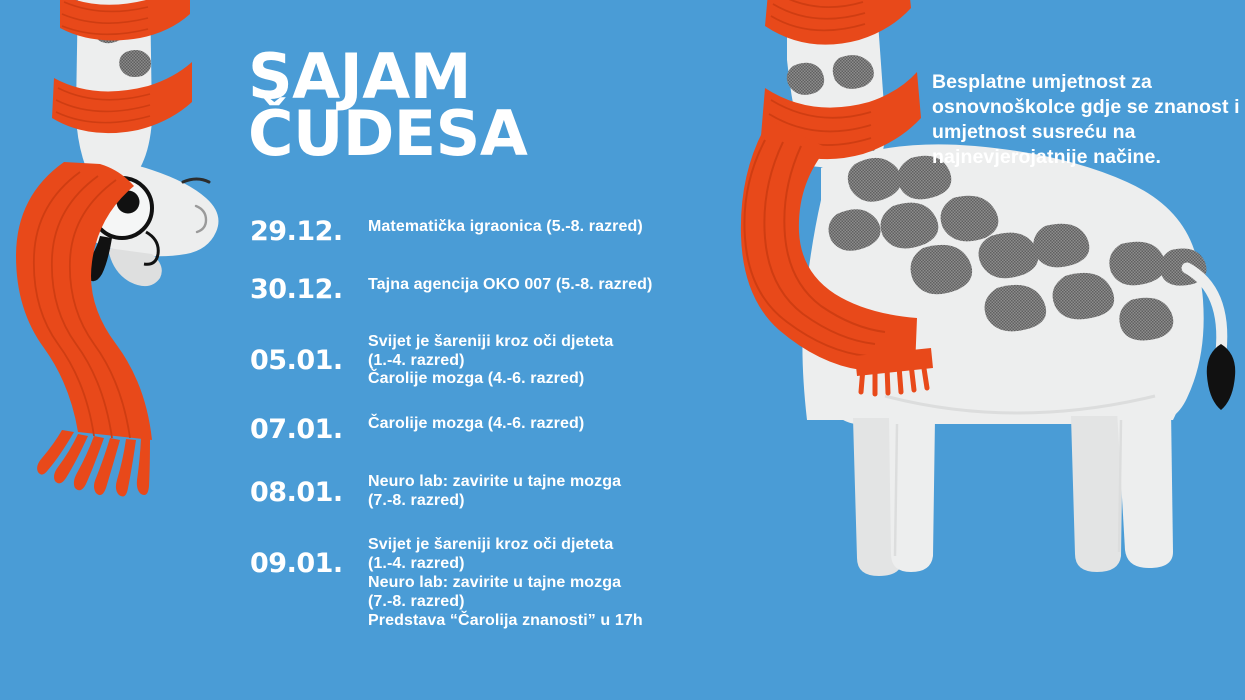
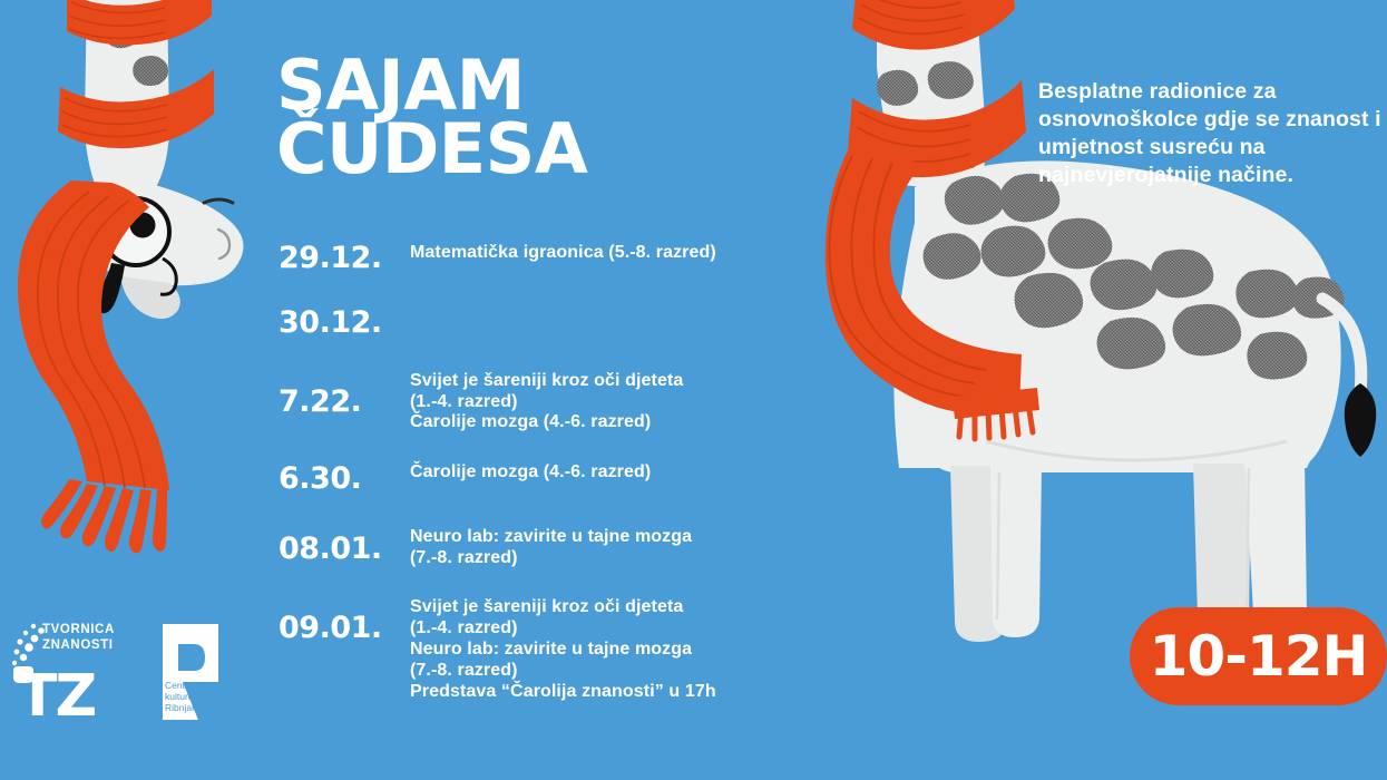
  SAJAM ČUDESA
- Besplatne umjetnost za osnovnoškolce gdje se znanost i umjetnost susreću na najnevjerojatnije načine.
+ Besplatne radionice za osnovnoškolce gdje se znanost i umjetnost susreću na najnevjerojatnije načine.
  29.12.
  Matematička igraonica (5.-8. razred)
  30.12.
- Tajna agencija OKO 007 (5.-8. razred)
- 05.01.
+ 7.22.
  Svijet je šareniji kroz oči djeteta
  (1.-4. razred)
  Čarolije mozga (4.-6. razred)
- 07.01.
+ 6.30.
  Čarolije mozga (4.-6. razred)
  08.01.
  Neuro lab: zavirite u tajne mozga
  (7.-8. razred)
  09.01.
  Svijet je šareniji kroz oči djeteta
  (1.-4. razred)
  Neuro lab: zavirite u tajne mozga
  (7.-8. razred)
  Predstava “Čarolija znanosti” u 17h
+ 10-12H
+ TVORNICA
+ ZNANOSTI
+ TZ
+ Centar
+ kulture
+ Ribnjak
